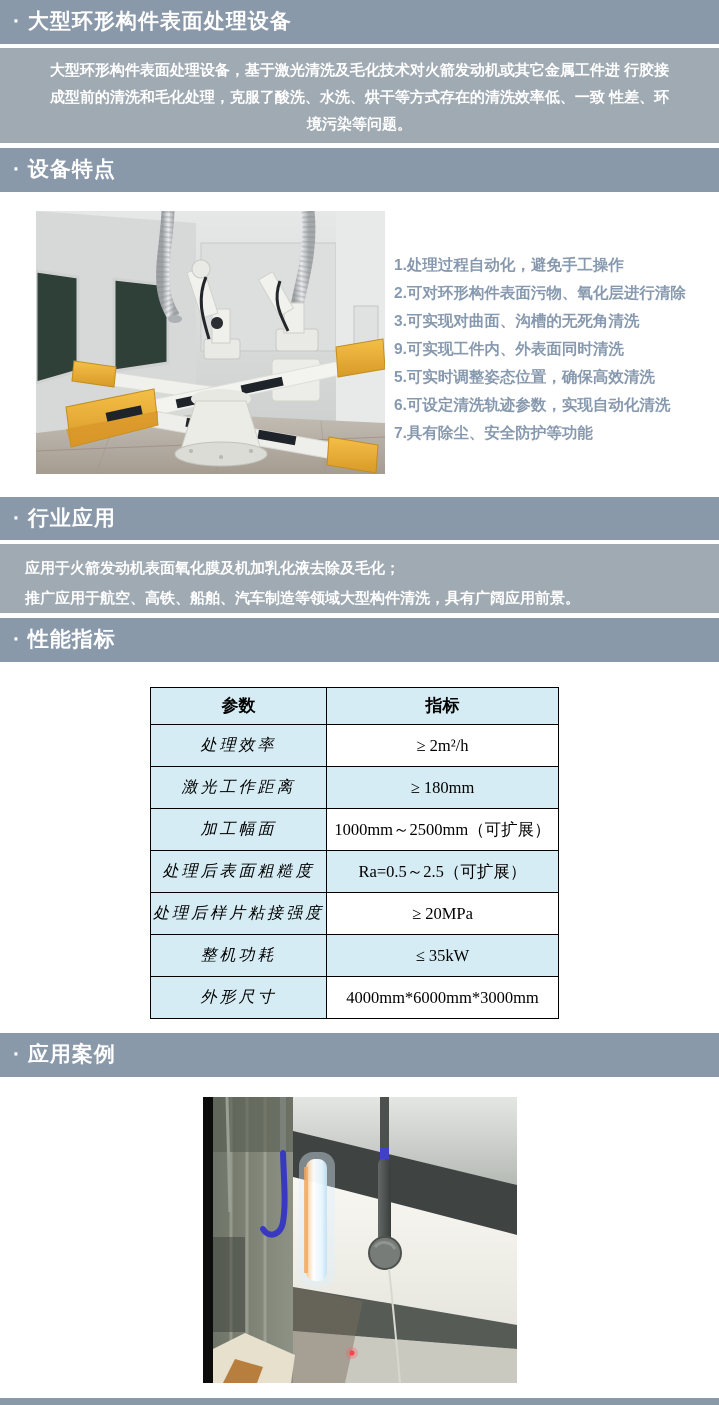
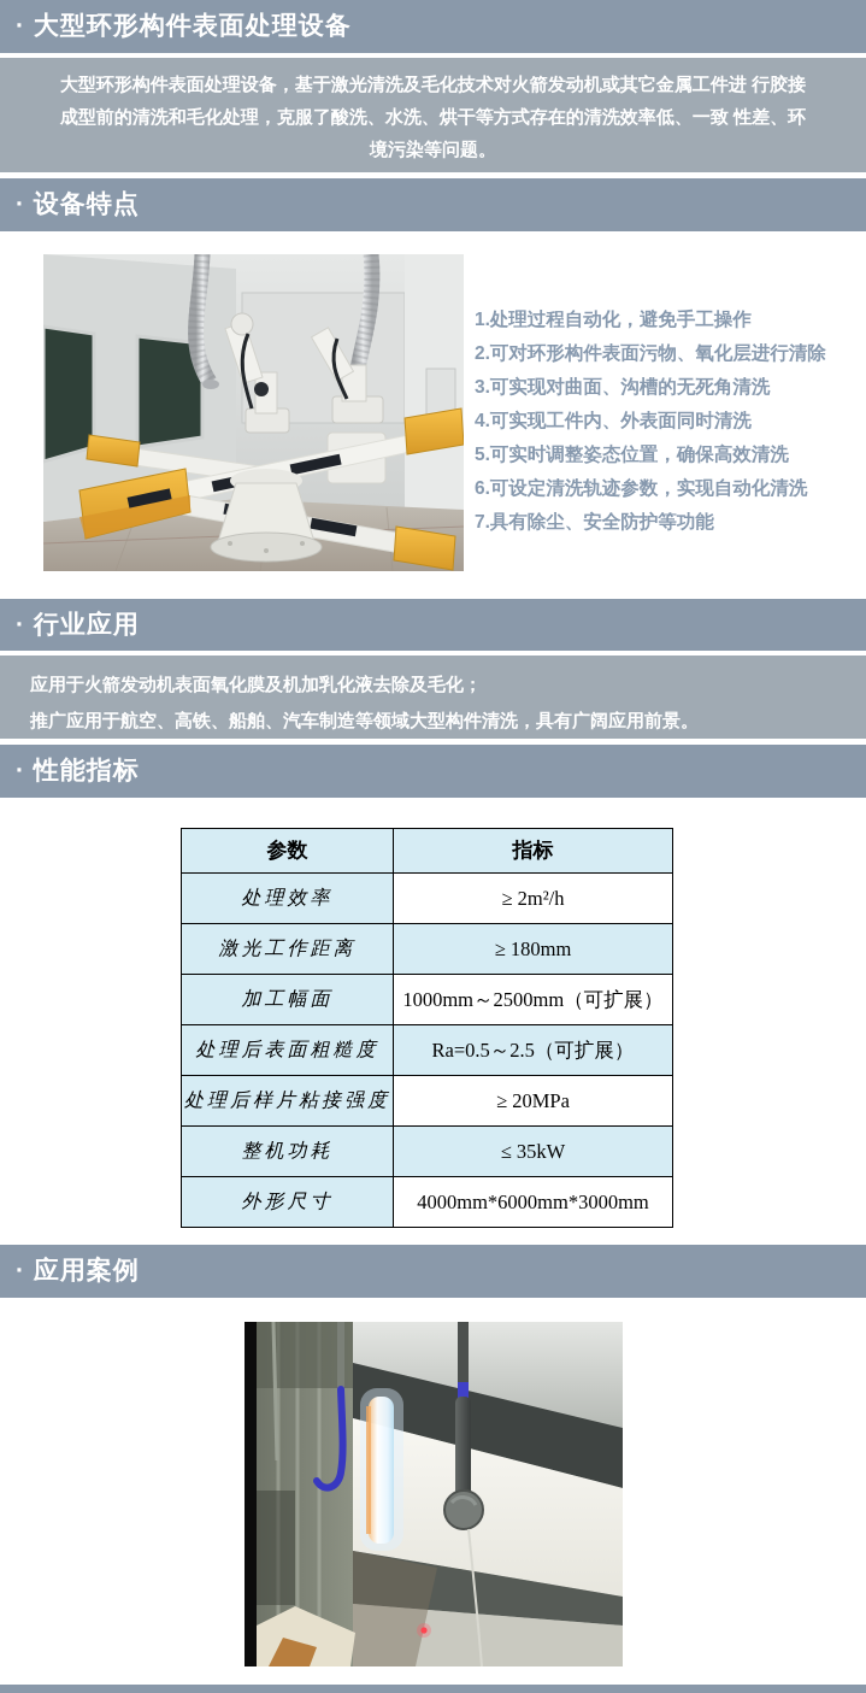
  · 大型环形构件表面处理设备
  大型环形构件表面处理设备，基于激光清洗及毛化技术对火箭发动机或其它金属工件进 行胶接
  成型前的清洗和毛化处理，克服了酸洗、水洗、烘干等方式存在的清洗效率低、一致 性差、环
  境污染等问题。
  · 设备特点
  1.处理过程自动化，避免手工操作
  2.可对环形构件表面污物、氧化层进行清除
  3.可实现对曲面、沟槽的无死角清洗
- 9.可实现工件内、外表面同时清洗
+ 4.可实现工件内、外表面同时清洗
  5.可实时调整姿态位置，确保高效清洗
  6.可设定清洗轨迹参数，实现自动化清洗
  7.具有除尘、安全防护等功能
  · 行业应用
  应用于火箭发动机表面氧化膜及机加乳化液去除及毛化；
  推广应用于航空、高铁、船舶、汽车制造等领域大型构件清洗，具有广阔应用前景。
  · 性能指标
  参数	指标
  处理效率	≥ 2m²/h
  激光工作距离	≥ 180mm
  加工幅面	1000mm～2500mm（可扩展）
  处理后表面粗糙度	Ra=0.5～2.5（可扩展）
  处理后样片粘接强度	≥ 20MPa
  整机功耗	≤ 35kW
  外形尺寸	4000mm*6000mm*3000mm
  · 应用案例
